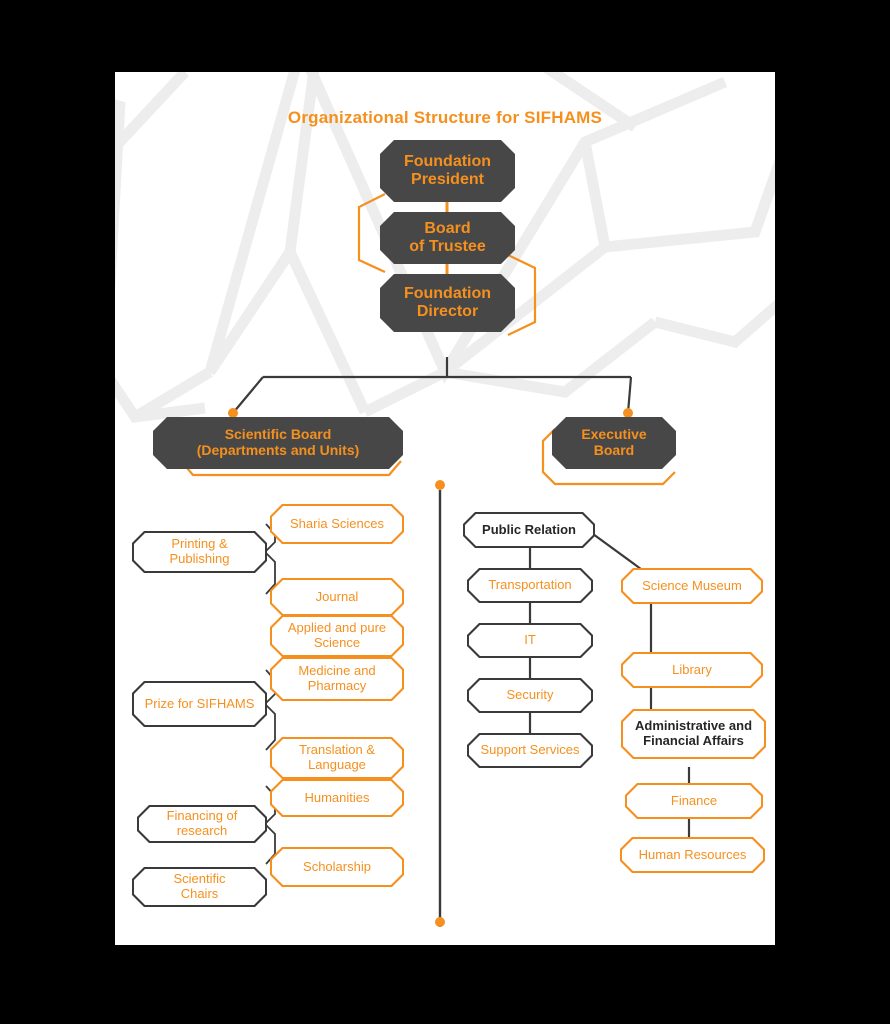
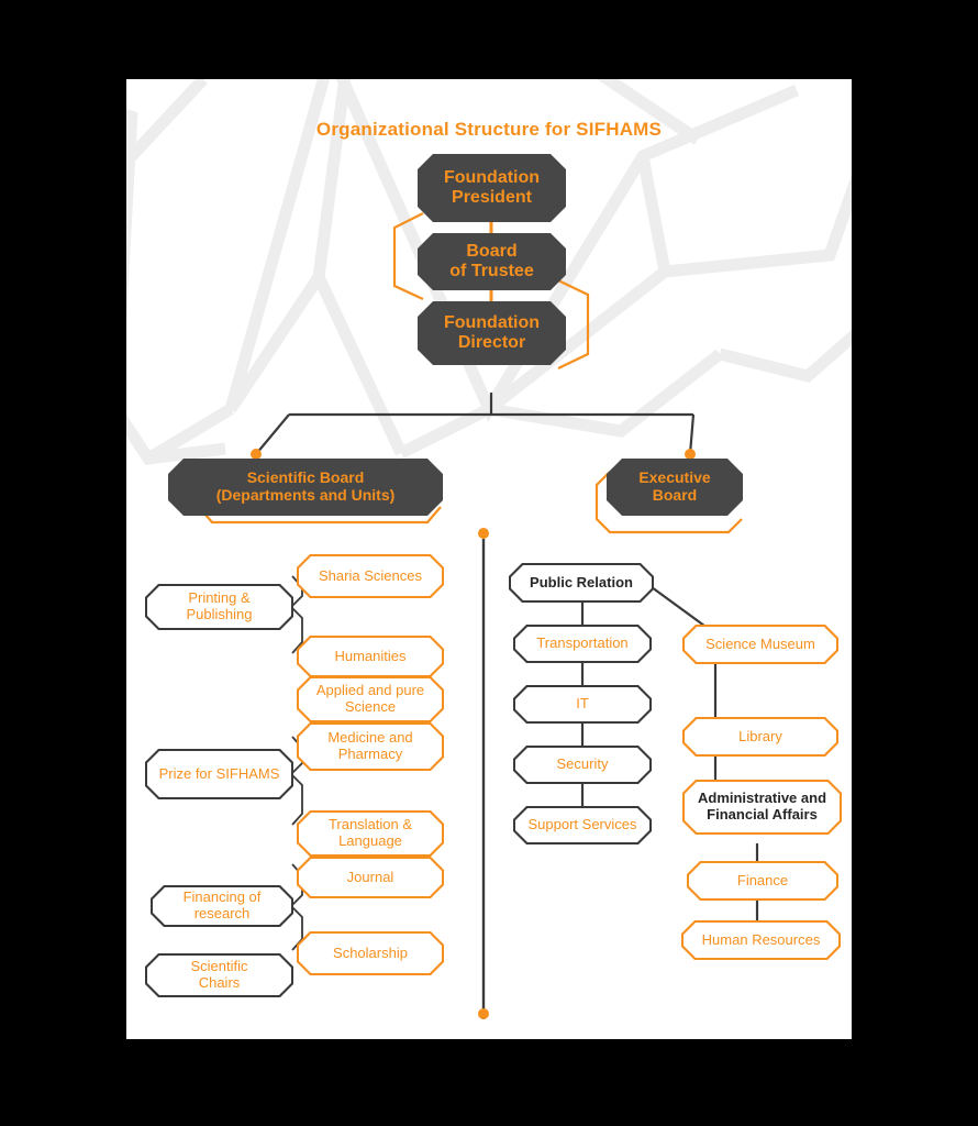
  Organizational Structure for SIFHAMS
  Foundation
  President
  Board
  of Trustee
  Foundation
  Director
  Scientific Board
  (Departments and Units)
  Executive
  Board
  Printing &
  Publishing
  Prize for SIFHAMS
  Financing of
  research
  Scientific
  Chairs
  Sharia Sciences
- Journal
+ Humanities
  Applied and pure
  Science
  Medicine and
  Pharmacy
  Translation &
  Language
- Humanities
+ Journal
  Scholarship
  Public Relation
  Transportation
  IT
  Security
  Support Services
  Science Museum
  Library
  Administrative and
  Financial Affairs
  Finance
  Human Resources
